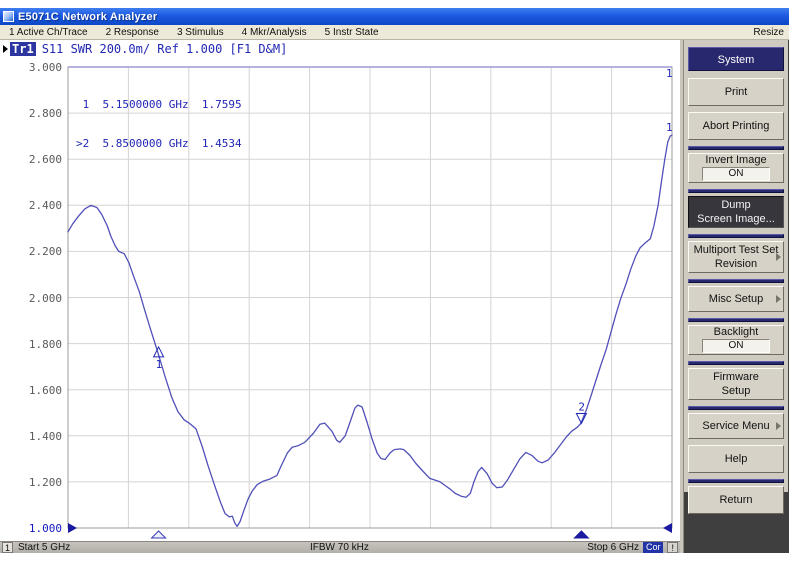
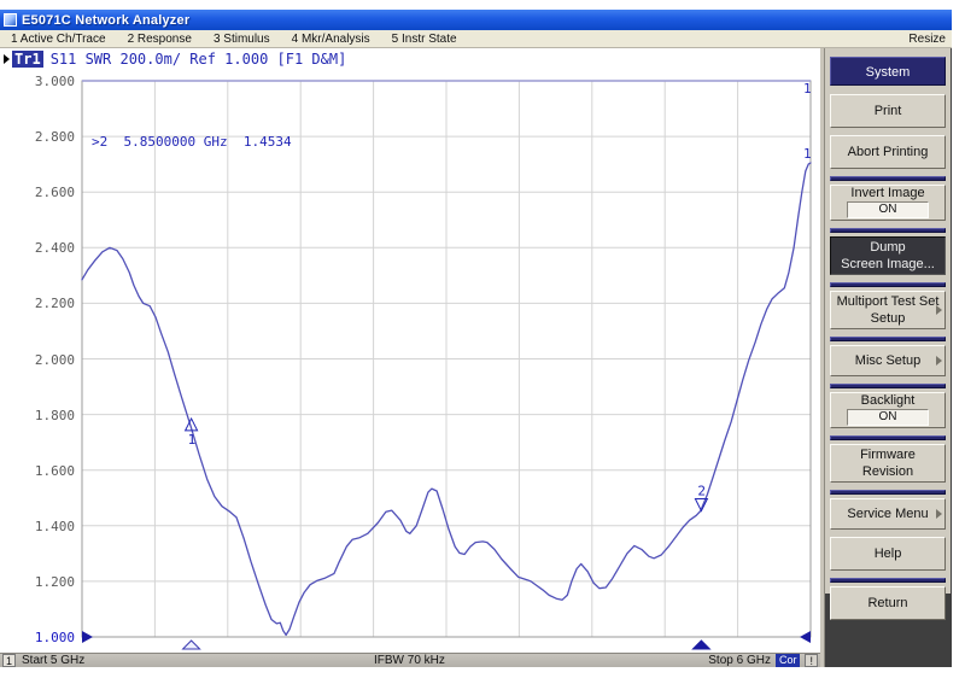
  E5071C Network Analyzer
  1 Active Ch/Trace
  2 Response
  3 Stimulus
  4 Mkr/Analysis
  5 Instr State
  Resize
  1
  1
  1
  2
  3.000
  2.800
  2.600
  2.400
  2.200
  2.000
  1.800
  1.600
  1.400
  1.200
  1.000
  Tr1
  S11 SWR 200.0m/ Ref 1.000 [F1 D&M]
- 1 5.1500000 GHz 1.7595
  >2 5.8500000 GHz 1.4534
  System
  Print
  Abort Printing
  Invert Image
  ON
  Dump
  Screen Image...
  Multiport Test Set
- Revision
+ Setup
  Misc Setup
  Backlight
  ON
  Firmware
- Setup
+ Revision
  Service Menu
  Help
  Return
  1
  Start 5 GHz
  IFBW 70 kHz
  Stop 6 GHz
  Cor
  !
